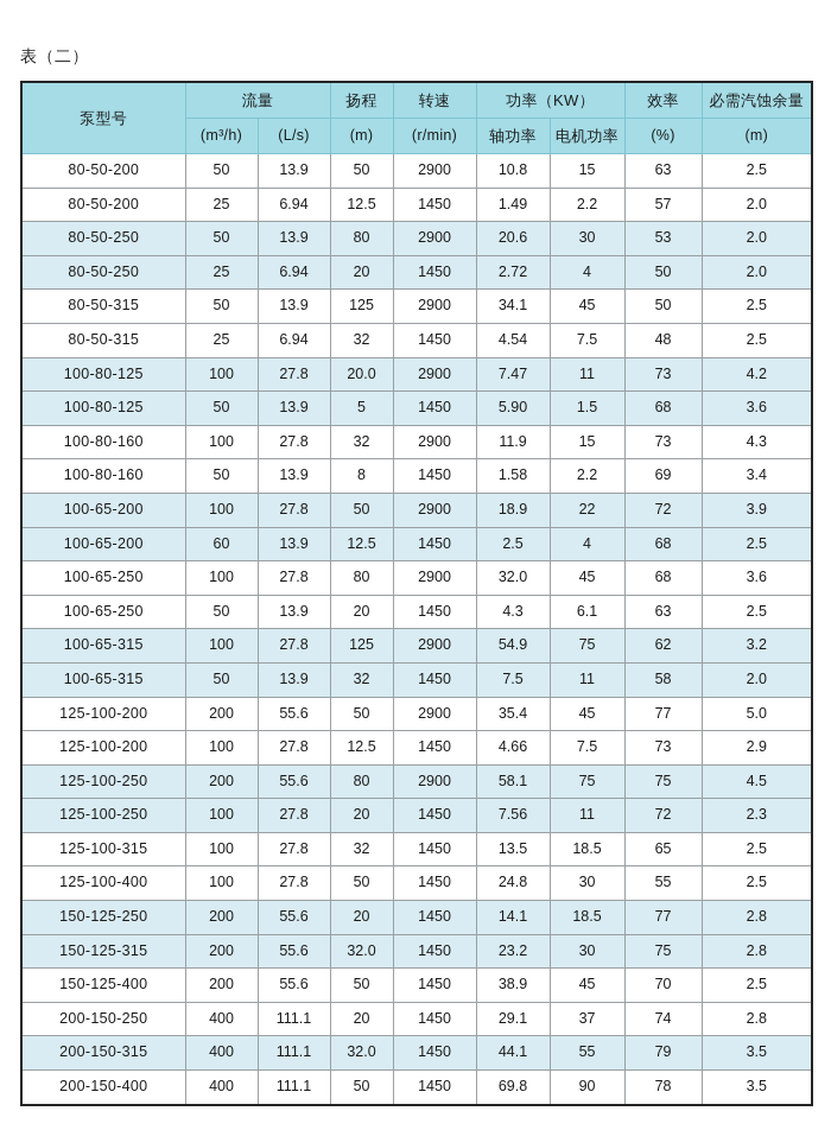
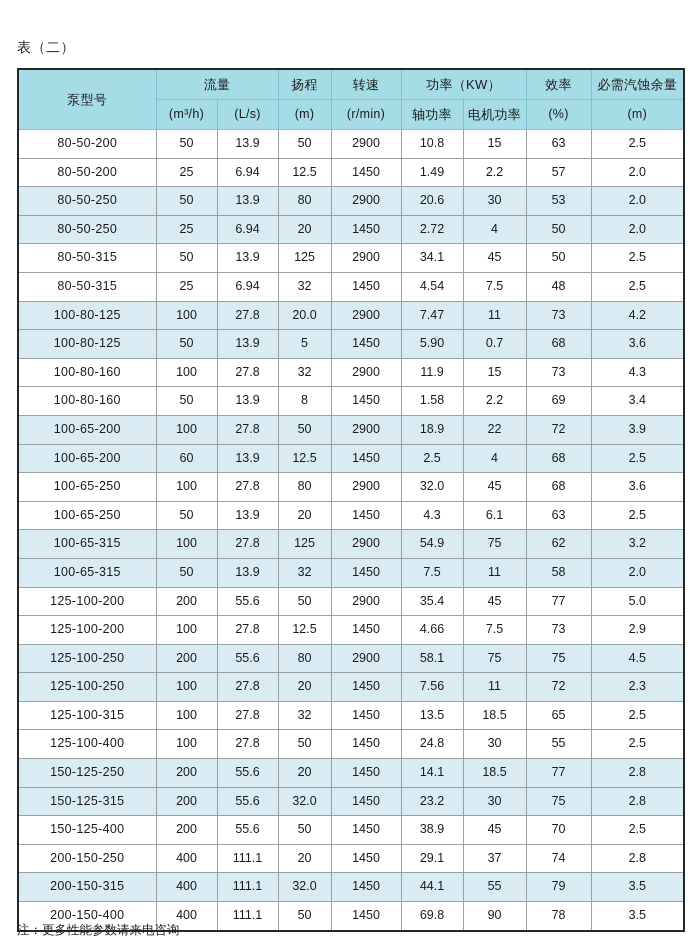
  表（二）
  泵型号	流量	扬程	转速	功率（KW）	效率	必需汽蚀余量
  (m³/h)	(L/s)	(m)	(r/min)	轴功率	电机功率	(%)	(m)
  80-50-200	50	13.9	50	2900	10.8	15	63	2.5
  80-50-200	25	6.94	12.5	1450	1.49	2.2	57	2.0
  80-50-250	50	13.9	80	2900	20.6	30	53	2.0
  80-50-250	25	6.94	20	1450	2.72	4	50	2.0
  80-50-315	50	13.9	125	2900	34.1	45	50	2.5
  80-50-315	25	6.94	32	1450	4.54	7.5	48	2.5
  100-80-125	100	27.8	20.0	2900	7.47	11	73	4.2
- 100-80-125	50	13.9	5	1450	5.90	1.5	68	3.6
+ 100-80-125	50	13.9	5	1450	5.90	0.7	68	3.6
  100-80-160	100	27.8	32	2900	11.9	15	73	4.3
  100-80-160	50	13.9	8	1450	1.58	2.2	69	3.4
  100-65-200	100	27.8	50	2900	18.9	22	72	3.9
  100-65-200	60	13.9	12.5	1450	2.5	4	68	2.5
  100-65-250	100	27.8	80	2900	32.0	45	68	3.6
  100-65-250	50	13.9	20	1450	4.3	6.1	63	2.5
  100-65-315	100	27.8	125	2900	54.9	75	62	3.2
  100-65-315	50	13.9	32	1450	7.5	11	58	2.0
  125-100-200	200	55.6	50	2900	35.4	45	77	5.0
  125-100-200	100	27.8	12.5	1450	4.66	7.5	73	2.9
  125-100-250	200	55.6	80	2900	58.1	75	75	4.5
  125-100-250	100	27.8	20	1450	7.56	11	72	2.3
  125-100-315	100	27.8	32	1450	13.5	18.5	65	2.5
  125-100-400	100	27.8	50	1450	24.8	30	55	2.5
  150-125-250	200	55.6	20	1450	14.1	18.5	77	2.8
  150-125-315	200	55.6	32.0	1450	23.2	30	75	2.8
  150-125-400	200	55.6	50	1450	38.9	45	70	2.5
  200-150-250	400	111.1	20	1450	29.1	37	74	2.8
  200-150-315	400	111.1	32.0	1450	44.1	55	79	3.5
  200-150-400	400	111.1	50	1450	69.8	90	78	3.5
+ 注：更多性能参数请来电咨询
